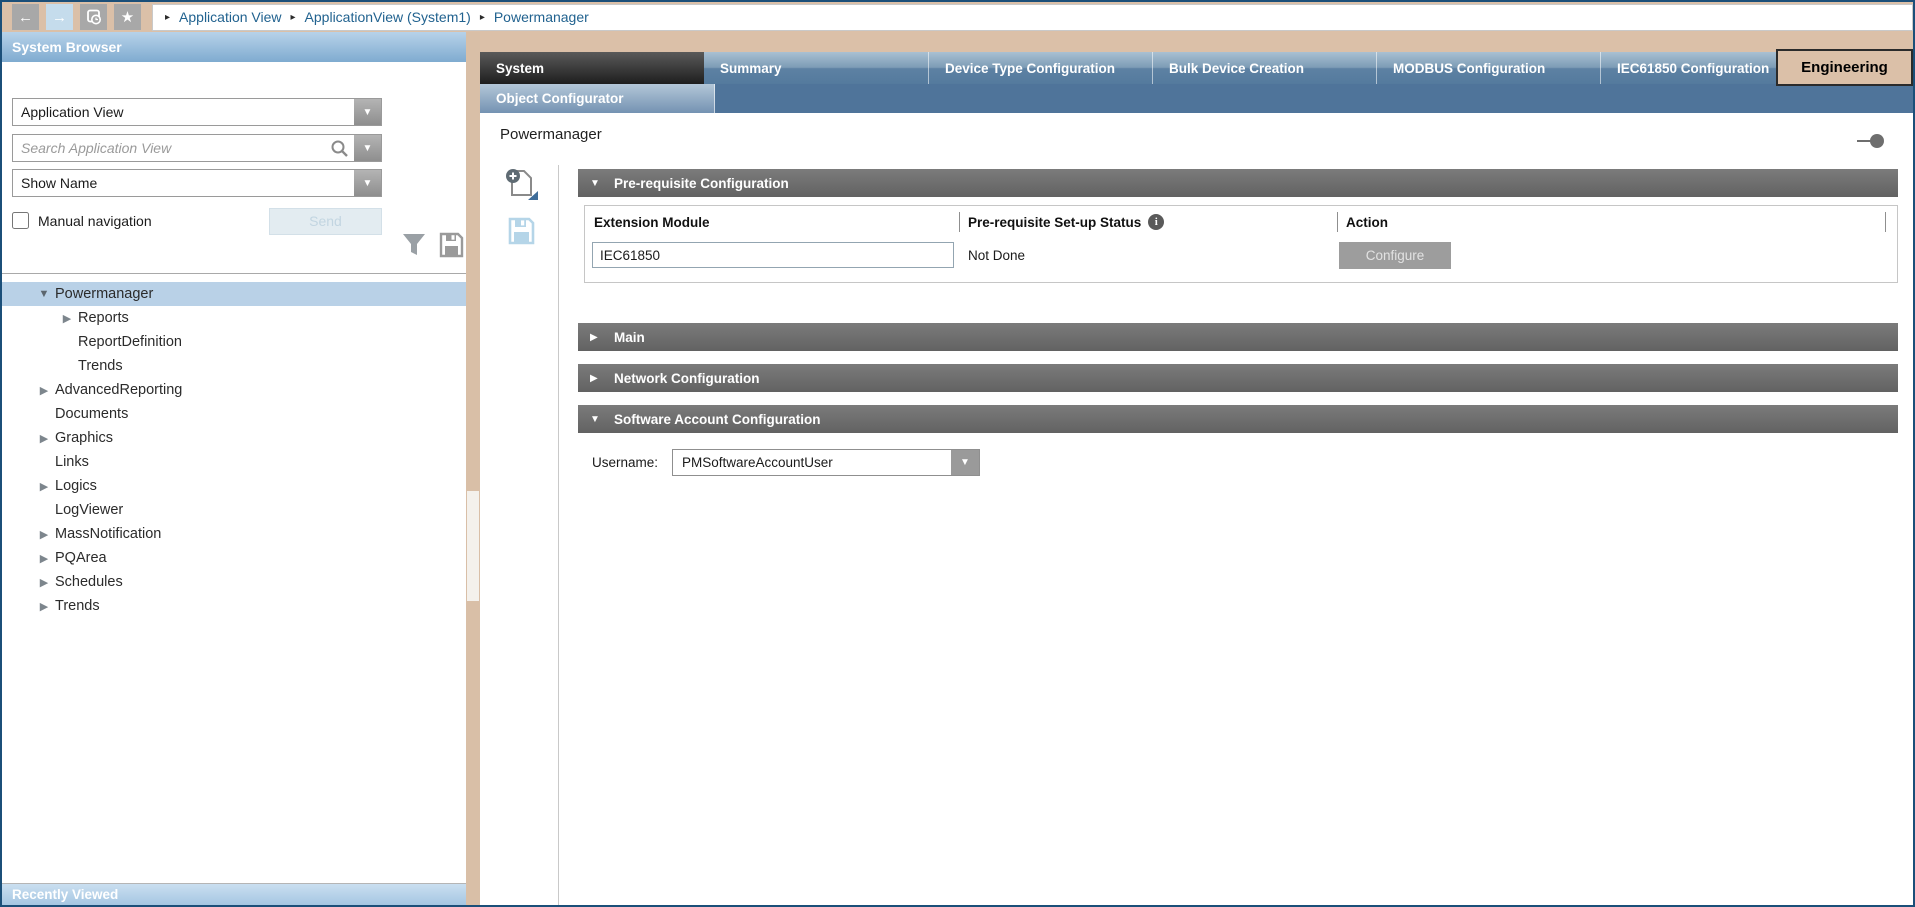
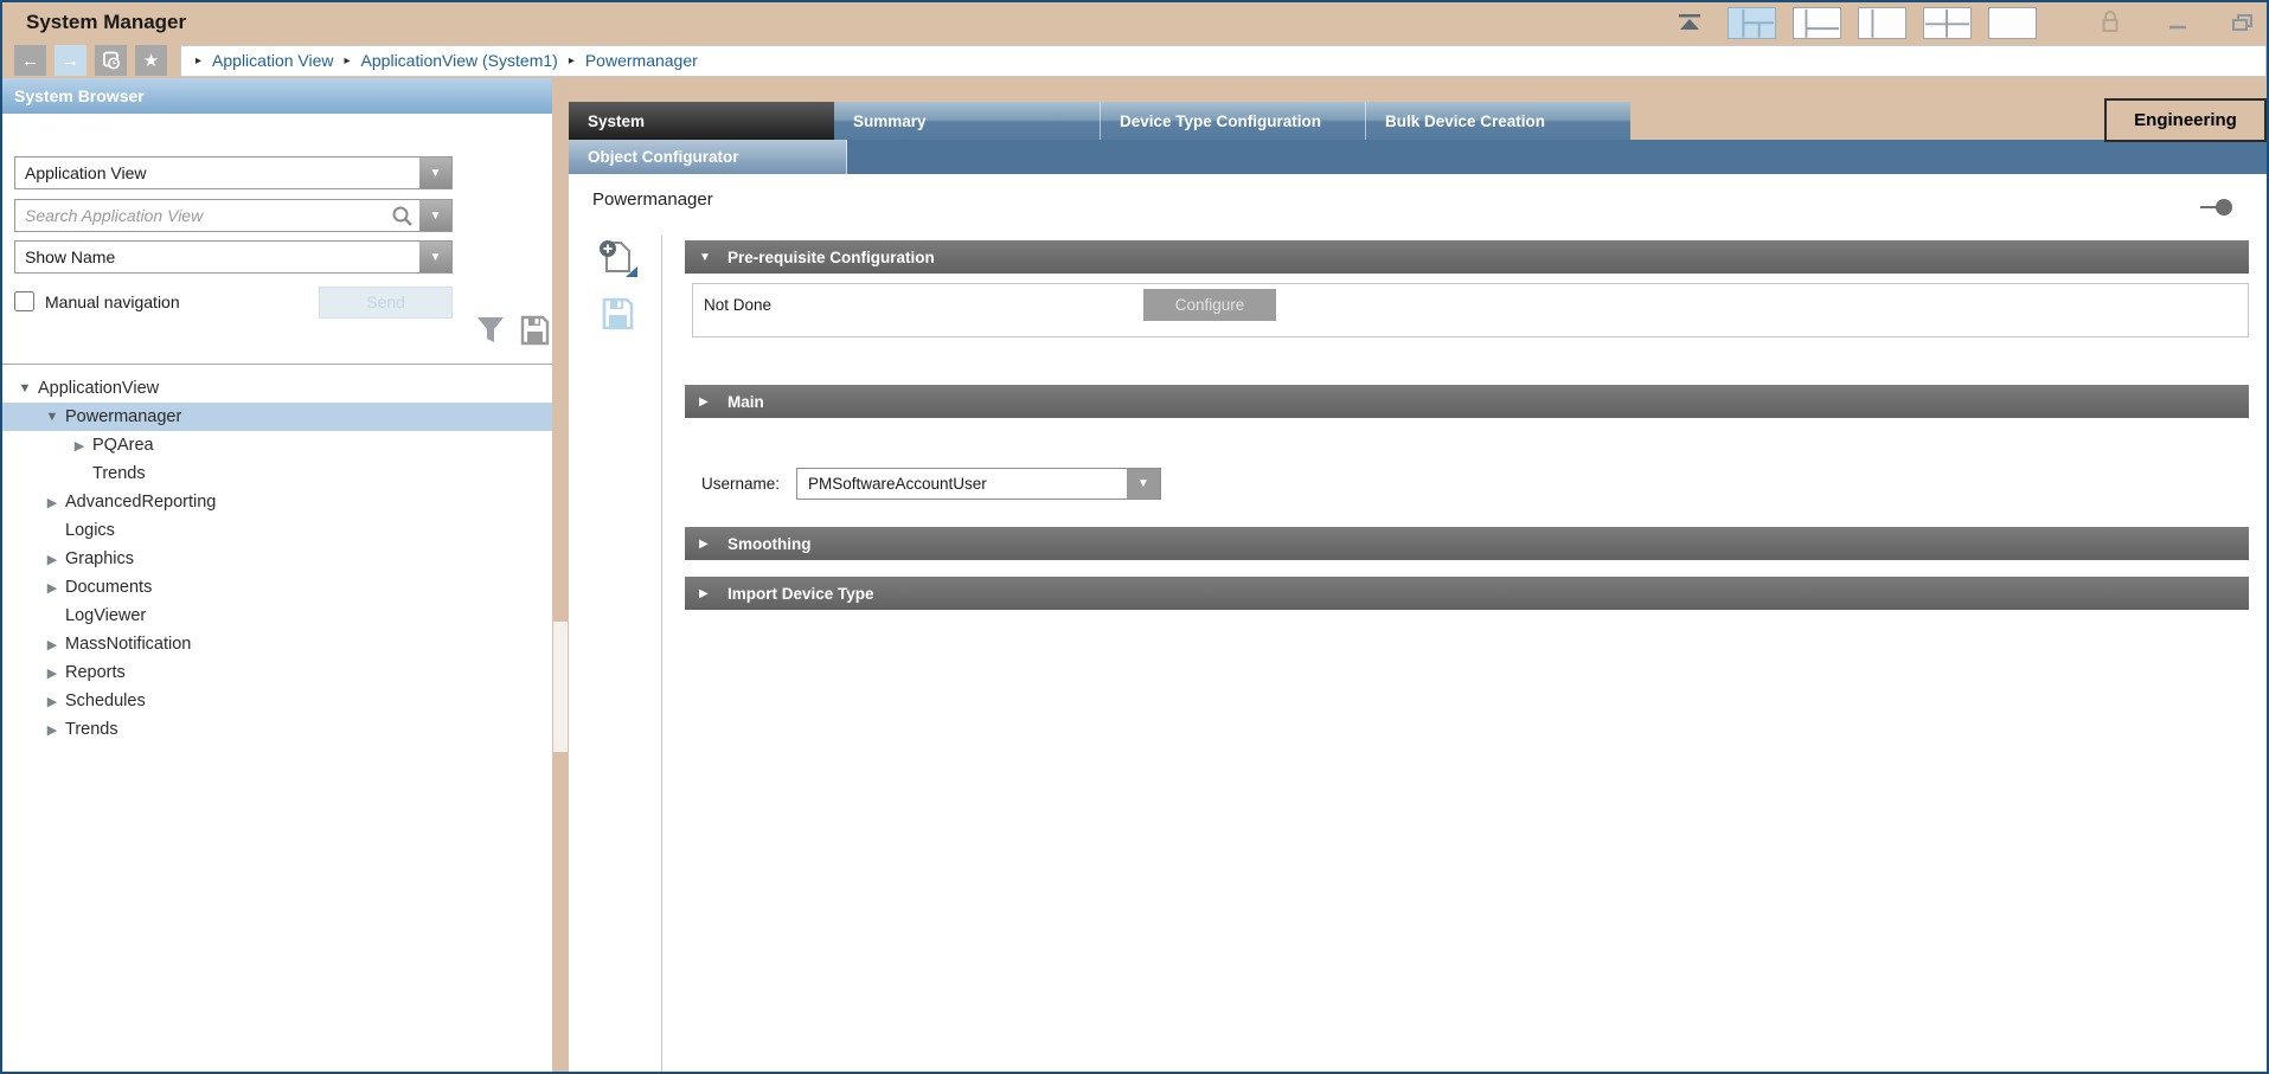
+ System Manager
  ←
  →
  ★
  ▸
  Application View
  ▸
  ApplicationView (System1)
  ▸
  Powermanager
  System Browser
  Application View
  ▼
  Search Application View
  ▼
  Show Name
  ▼
  Manual navigation
  Send
+ ApplicationView
  Powermanager
- Reports
+ PQArea
- ReportDefinition
  Trends
  AdvancedReporting
- Documents
+ Logics
  Graphics
- Links
- Logics
+ Documents
  LogViewer
  MassNotification
- PQArea
+ Reports
  Schedules
  Trends
- Recently Viewed
  System
  Summary
  Device Type Configuration
  Bulk Device Creation
- MODBUS Configuration
- IEC61850 Configuration
  Engineering
  Object Configurator
  Powermanager
  Pre-requisite Configuration
- Extension Module
- Pre-requisite Set-up Status
- i
- Action
- IEC61850
  Not Done
  Configure
  Main
- Network Configuration
- Software Account Configuration
  Username:
  PMSoftwareAccountUser
  ▼
+ Smoothing
+ Import Device Type
